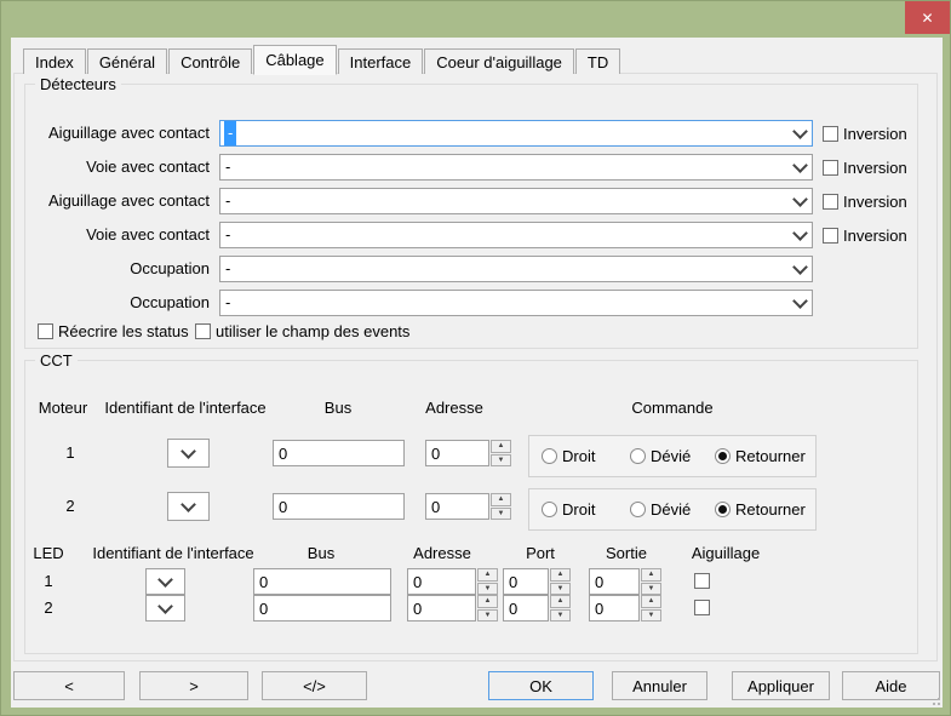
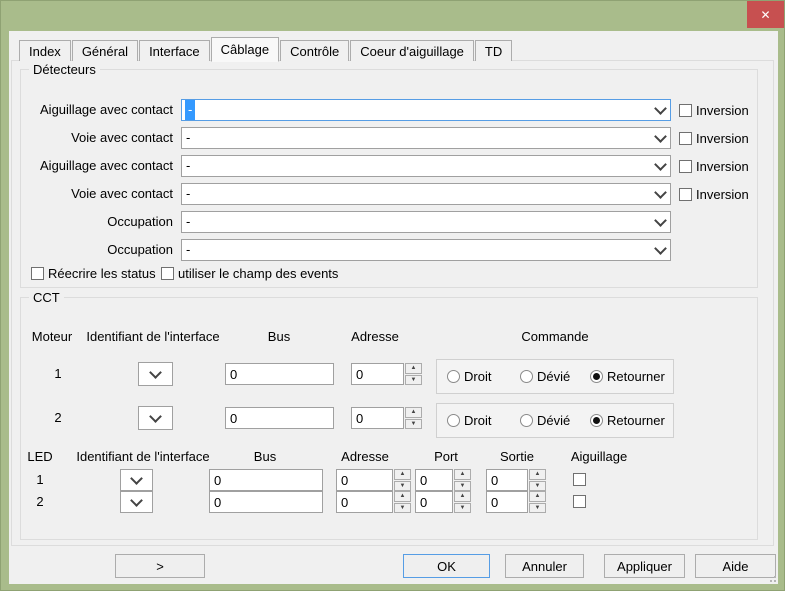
  ✕
  Index
  Général
- Contrôle
+ Interface
  Câblage
- Interface
+ Contrôle
  Coeur d'aiguillage
  TD
  Détecteurs
  Aiguillage avec contact
  -
  Inversion
  Voie avec contact
  -
  Inversion
  Aiguillage avec contact
  -
  Inversion
  Voie avec contact
  -
  Inversion
  Occupation
  -
  Occupation
  -
  Réecrire les status
  utiliser le champ des events
  CCT
  Moteur
  Identifiant de l'interface
  Bus
  Adresse
  Commande
  1
  0
  0
  Droit
  Dévié
  Retourner
  2
  0
  0
  Droit
  Dévié
  Retourner
  LED
  Identifiant de l'interface
  Bus
  Adresse
  Port
  Sortie
  Aiguillage
  1
  0
  0
  0
  0
  2
  0
  0
  0
  0
- <
  >
- </>
  OK
  Annuler
  Appliquer
  Aide
